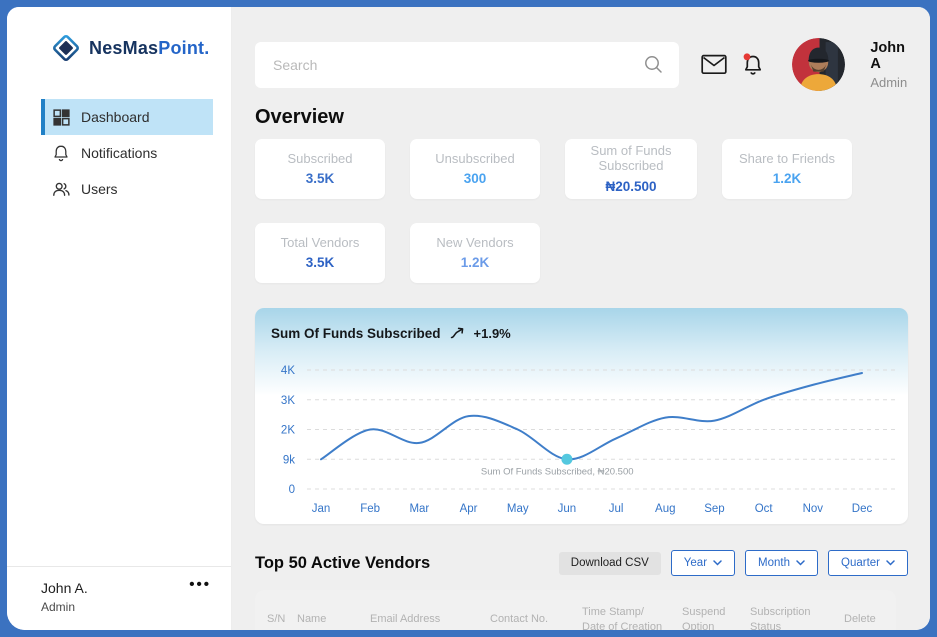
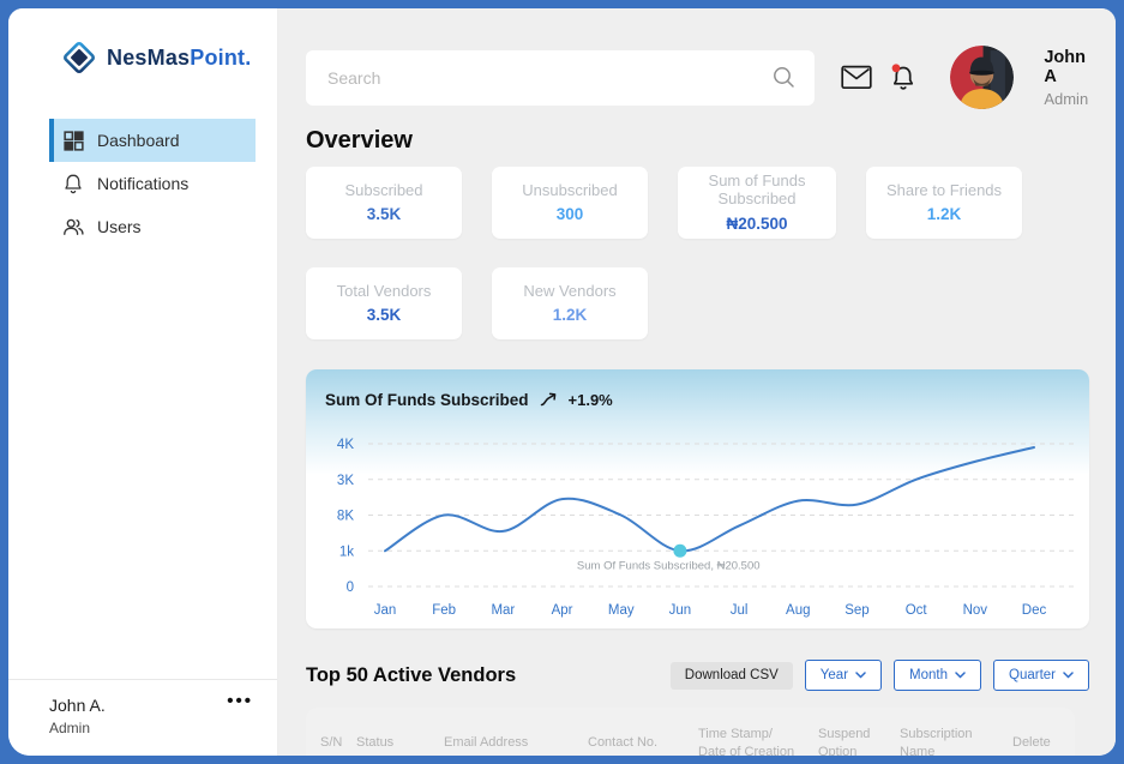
  NesMasPoint.
  Dashboard
  Notifications
  Users
  John A.
  Admin
  •••
  Search
  John A
  Admin
  Overview
  Subscribed
  3.5K
  Unsubscribed
  300
  Sum of Funds Subscribed
  ₦20.500
  Share to Friends
  1.2K
  Total Vendors
  3.5K
  New Vendors
  1.2K
  Sum Of Funds Subscribed
  +1.9%
  0
- 9k
+ 1k
- 2K
+ 8K
  3K
  4K
  Jan
  Feb
  Mar
  Apr
  May
  Jun
  Jul
  Aug
  Sep
  Oct
  Nov
  Dec
  Sum Of Funds Subscribed, ₦20.500
  Top 50 Active Vendors
  Download CSV
  Year
  Month
  Quarter
  S/N
- Name
+ Status
  Email Address
  Contact No.
  Time Stamp/
  Date of Creation
  Suspend
  Option
  Subscription
- Status
+ Name
  Delete
